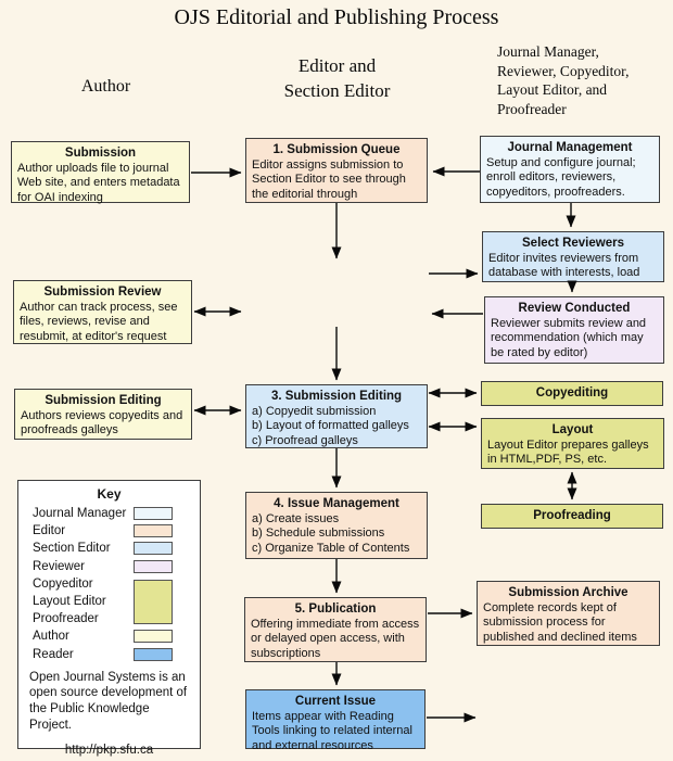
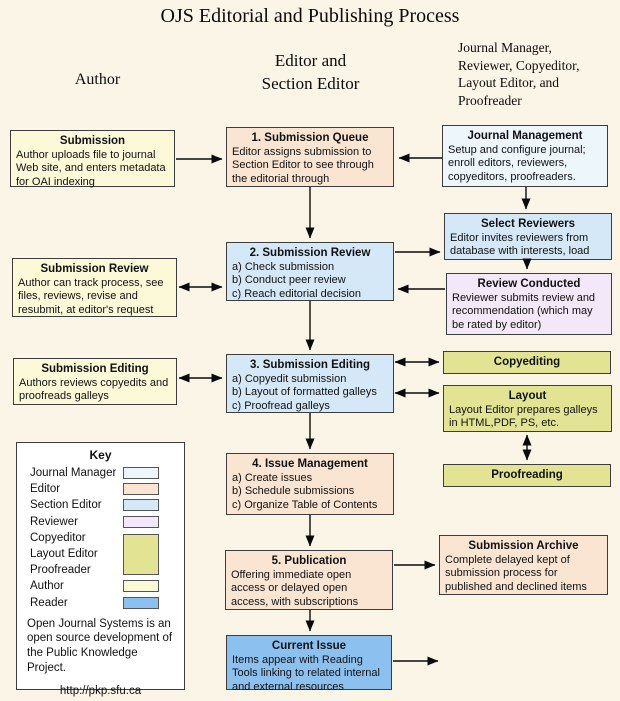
  OJS Editorial and Publishing Process
  Author
  Editor and
  Section Editor
  Journal Manager,
  Reviewer, Copyeditor,
  Layout Editor, and
  Proofreader
  Submission
  Author uploads file to journal Web site, and enters metadata for OAI indexing
  Submission Review
  Author can track process, see files, reviews, revise and resubmit, at editor's request
  Submission Editing
  Authors reviews copyedits and proofreads galleys
  1. Submission Queue
  Editor assigns submission to Section Editor to see through the editorial through
+ 2. Submission Review
+ a) Check submission
+ b) Conduct peer review
+ c) Reach editorial decision
  3. Submission Editing
  a) Copyedit submission
  b) Layout of formatted galleys
  c) Proofread galleys
  4. Issue Management
  a) Create issues
  b) Schedule submissions
  c) Organize Table of Contents
  5. Publication
- Offering immediate from access or delayed open access, with subscriptions
+ Offering immediate open access or delayed open access, with subscriptions
  Current Issue
  Items appear with Reading Tools linking to related internal and external resources
  Journal Management
  Setup and configure journal; enroll editors, reviewers, copyeditors, proofreaders.
  Select Reviewers
  Editor invites reviewers from database with interests, load
  Review Conducted
  Reviewer submits review and recommendation (which may be rated by editor)
  Copyediting
  Layout
  Layout Editor prepares galleys in HTML,PDF, PS, etc.
  Proofreading
  Submission Archive
- Complete records kept of submission process for published and declined items
+ Complete delayed kept of submission process for published and declined items
  Key
  Journal Manager
  Editor
  Section Editor
  Reviewer
  Copyeditor
  Layout Editor
  Proofreader
  Author
  Reader
  Open Journal Systems is an open source development of the Public Knowledge Project.
  http://pkp.sfu.ca
